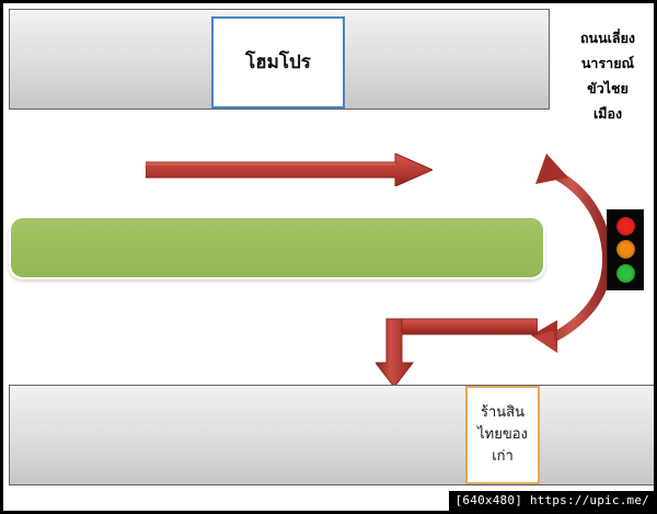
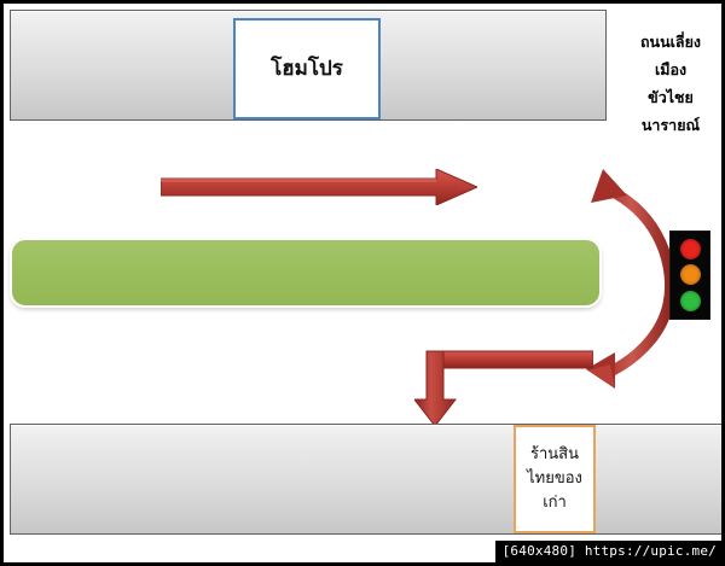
  โฮมโปร
  ถนนเลี่ยง
- นารายณ์
+ เมือง
  ขัวไชย
- เมือง
+ นารายณ์
  ร้านสิน
  ไทยของ
  เก่า
  [640x480] https://upic.me/
